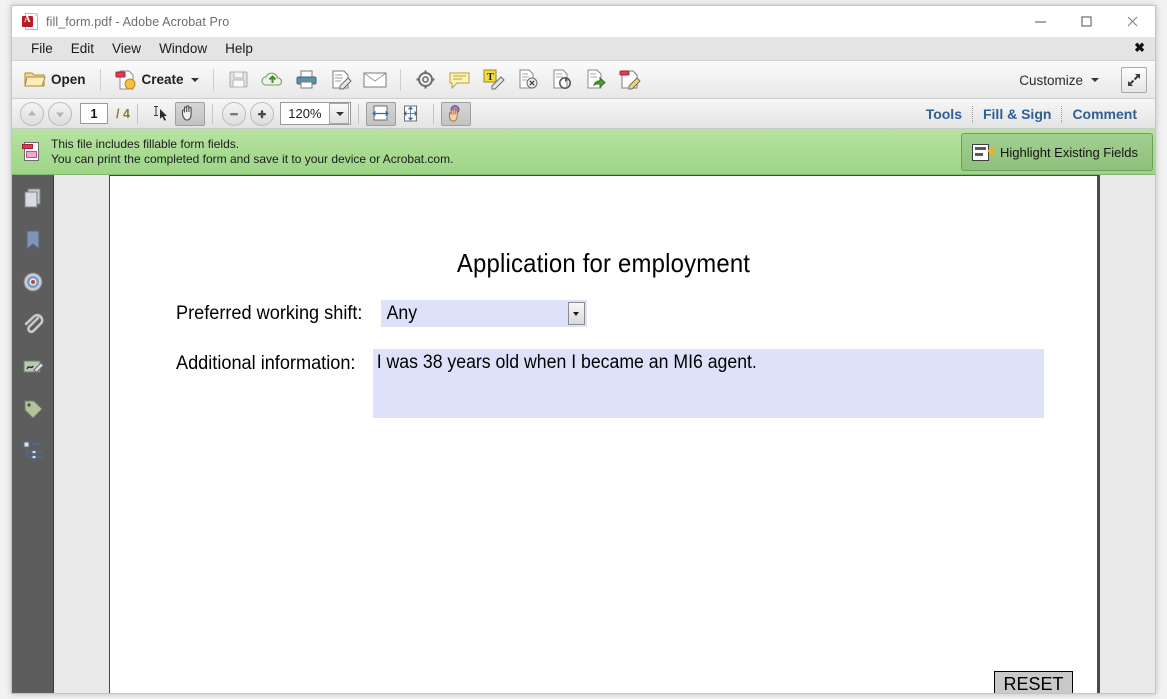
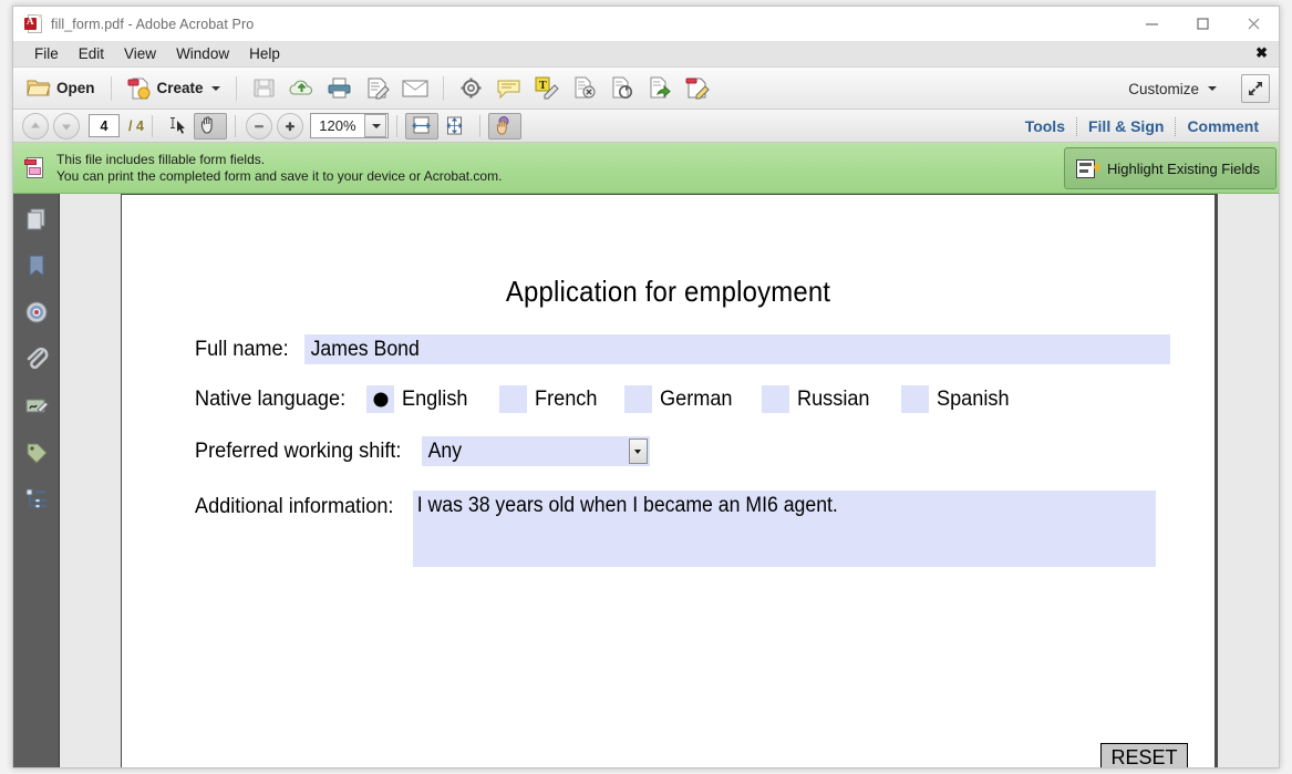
  fill_form.pdf - Adobe Acrobat Pro
  File
  Edit
  View
  Window
  Help
  ✖
  Open
  Create
  T
  Customize
- 1
+ 4
  / 4
  120%
  Tools
  Fill & Sign
  Comment
  This file includes fillable form fields.
  You can print the completed form and save it to your device or Acrobat.com.
  Highlight Existing Fields
  Application for employment
+ Full name:
+ James Bond
+ Native language:
+ English
+ French
+ German
+ Russian
+ Spanish
  Preferred working shift:
  Any
  Additional information:
  I was 38 years old when I became an MI6 agent.
  RESET
